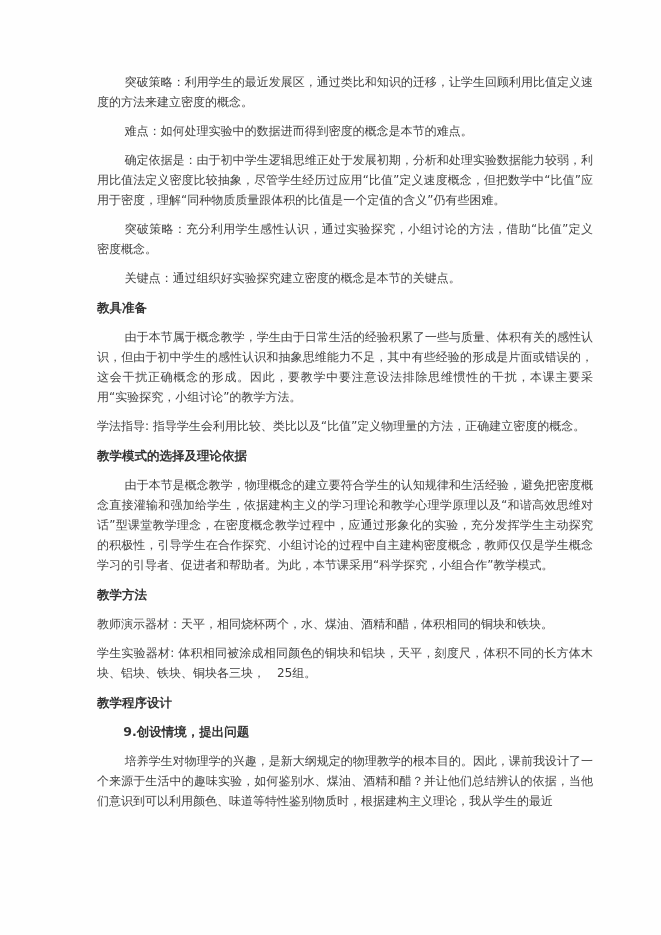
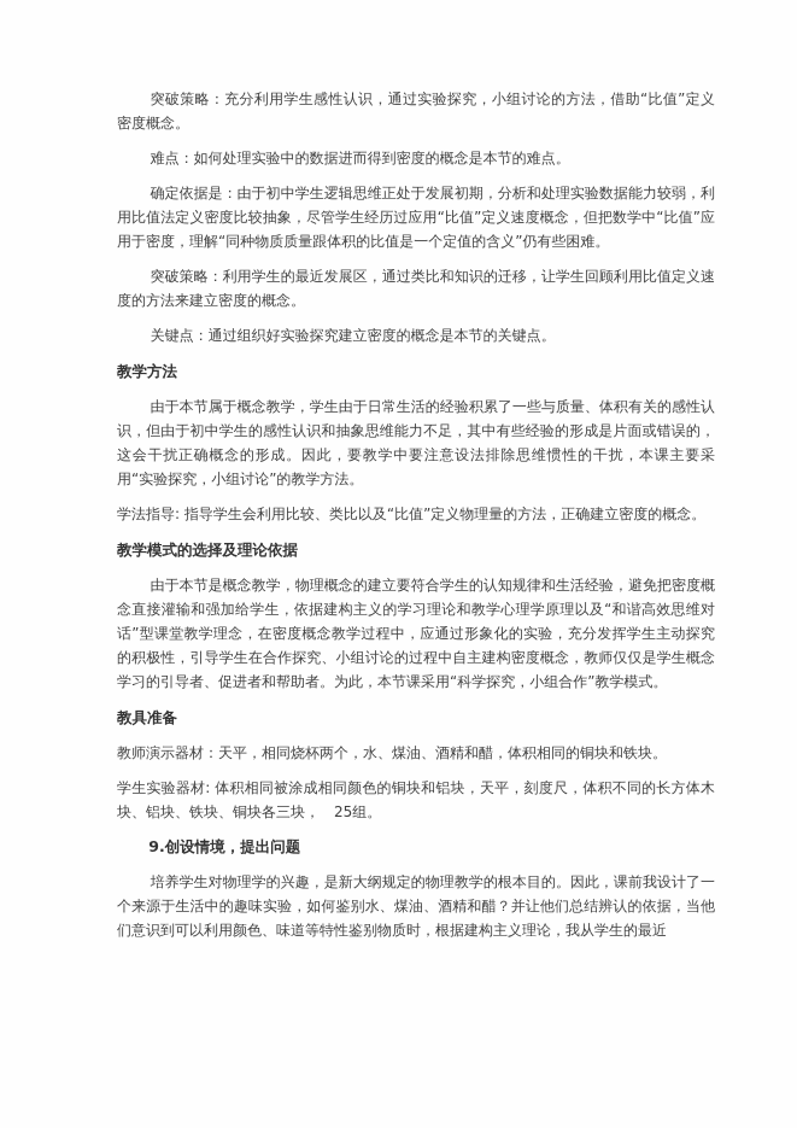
- 突破策略：利用学生的最近发展区，通过类比和知识的迁移，让学生回顾利用比值定义速度的方法来建立密度的概念。
+ 突破策略：充分利用学生感性认识，通过实验探究，小组讨论的方法，借助“比值”定义密度概念。
  难点：如何处理实验中的数据进而得到密度的概念是本节的难点。
  确定依据是：由于初中学生逻辑思维正处于发展初期，分析和处理实验数据能力较弱，利用比值法定义密度比较抽象，尽管学生经历过应用“比值”定义速度概念，但把数学中“比值”应用于密度，理解“同种物质质量跟体积的比值是一个定值的含义”仍有些困难。
- 突破策略：充分利用学生感性认识，通过实验探究，小组讨论的方法，借助“比值”定义密度概念。
+ 突破策略：利用学生的最近发展区，通过类比和知识的迁移，让学生回顾利用比值定义速度的方法来建立密度的概念。
  关键点：通过组织好实验探究建立密度的概念是本节的关键点。
- 教具准备
+ 教学方法
  由于本节属于概念教学，学生由于日常生活的经验积累了一些与质量、体积有关的感性认识，但由于初中学生的感性认识和抽象思维能力不足，其中有些经验的形成是片面或错误的，这会干扰正确概念的形成。因此，要教学中要注意设法排除思维惯性的干扰，本课主要采用“实验探究，小组讨论”的教学方法。
  学法指导: 指导学生会利用比较、类比以及“比值”定义物理量的方法，正确建立密度的概念。
  教学模式的选择及理论依据
  由于本节是概念教学，物理概念的建立要符合学生的认知规律和生活经验，避免把密度概念直接灌输和强加给学生，依据建构主义的学习理论和教学心理学原理以及“和谐高效思维对话”型课堂教学理念，在密度概念教学过程中，应通过形象化的实验，充分发挥学生主动探究的积极性，引导学生在合作探究、小组讨论的过程中自主建构密度概念，教师仅仅是学生概念学习的引导者、促进者和帮助者。为此，本节课采用“科学探究，小组合作”教学模式。
- 教学方法
+ 教具准备
  教师演示器材：天平，相同烧杯两个，水、煤油、酒精和醋，体积相同的铜块和铁块。
  学生实验器材: 体积相同被涂成相同颜色的铜块和铝块，天平，刻度尺，体积不同的长方体木块、铝块、铁块、铜块各三块， 25组。
- 教学程序设计
  9.创设情境，提出问题
  培养学生对物理学的兴趣，是新大纲规定的物理教学的根本目的。因此，课前我设计了一个来源于生活中的趣味实验，如何鉴别水、煤油、酒精和醋？并让他们总结辨认的依据，当他们意识到可以利用颜色、味道等特性鉴别物质时，根据建构主义理论，我从学生的最近
